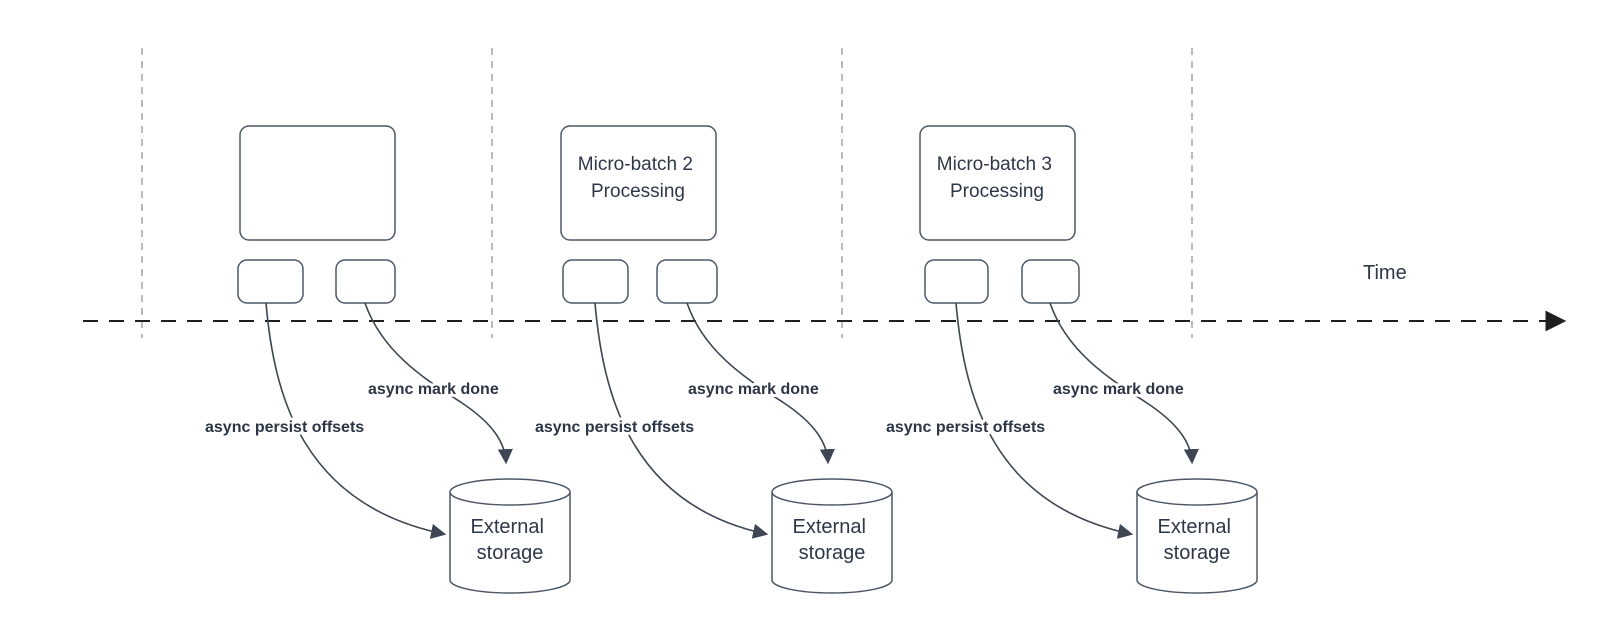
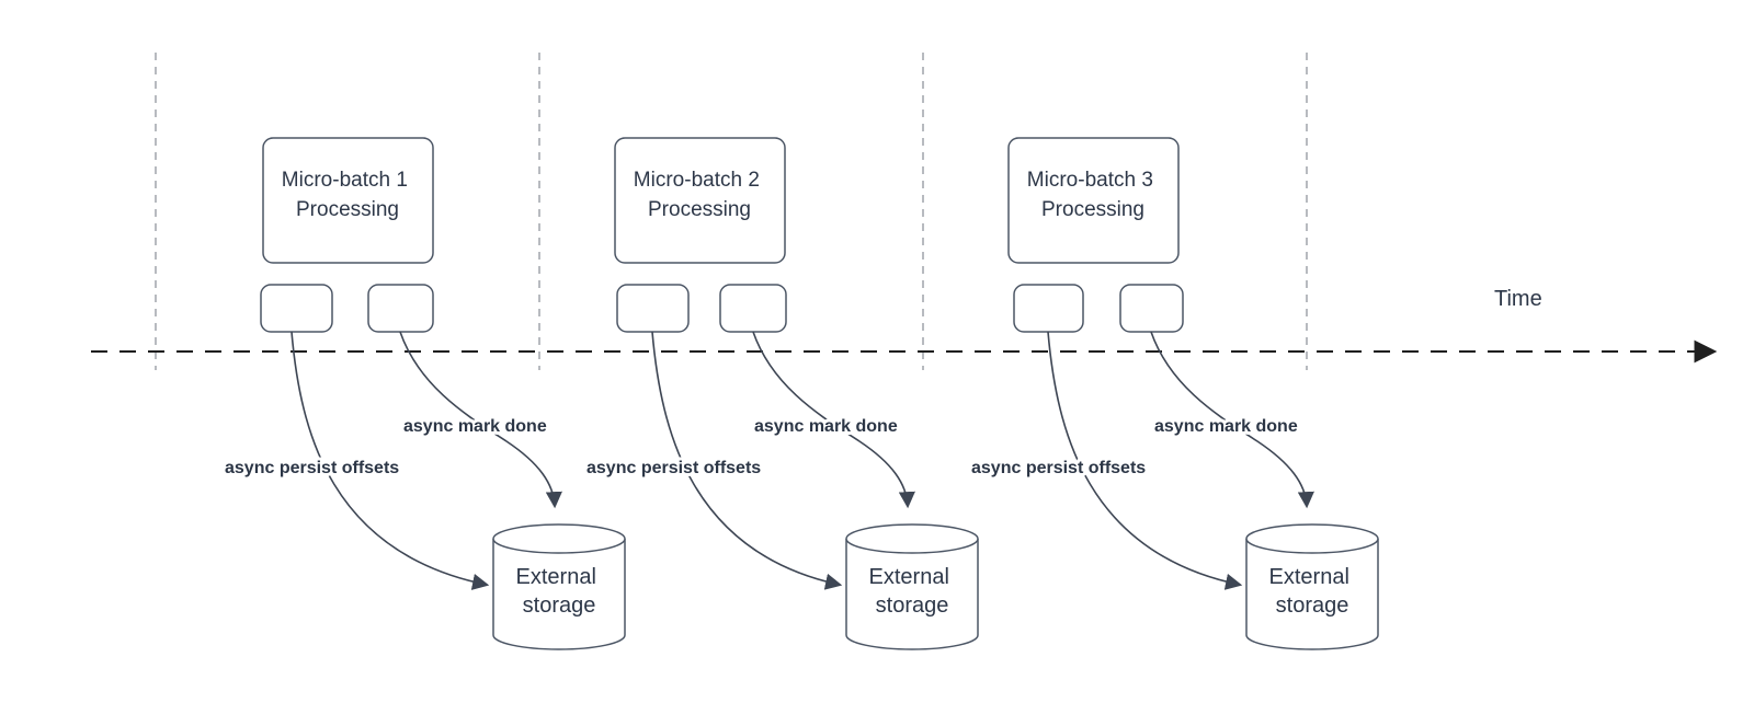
  Time
+ Micro-batch 1 Processing
  async persist offsets
  async mark done
  External storage
  Micro-batch 2 Processing
  async persist offsets
  async mark done
  External storage
  Micro-batch 3 Processing
  async persist offsets
  async mark done
  External storage
